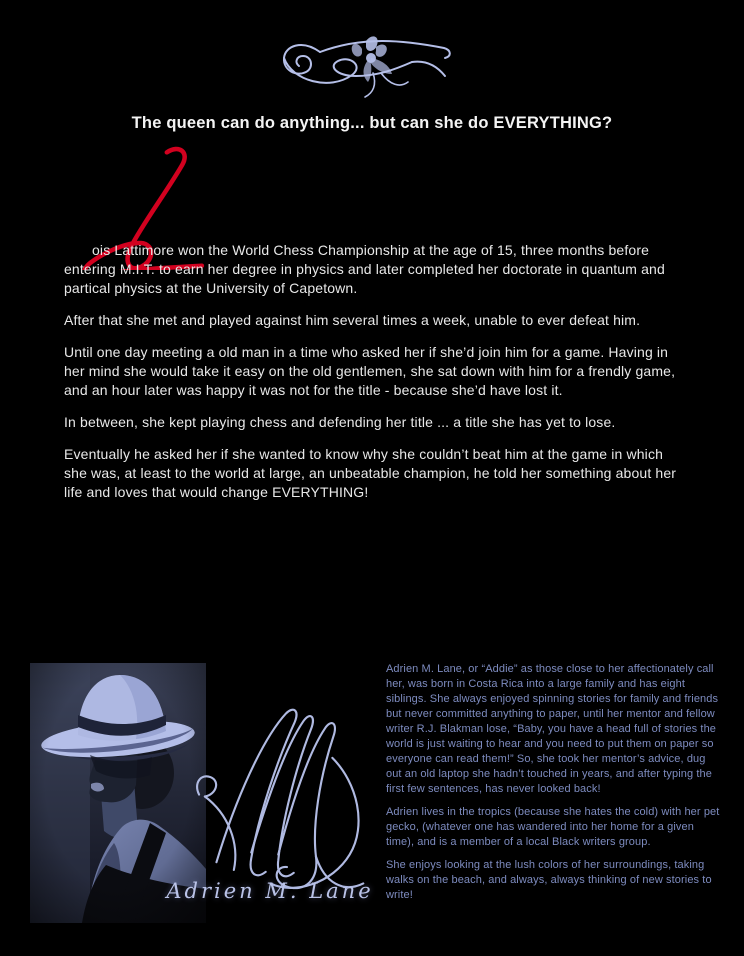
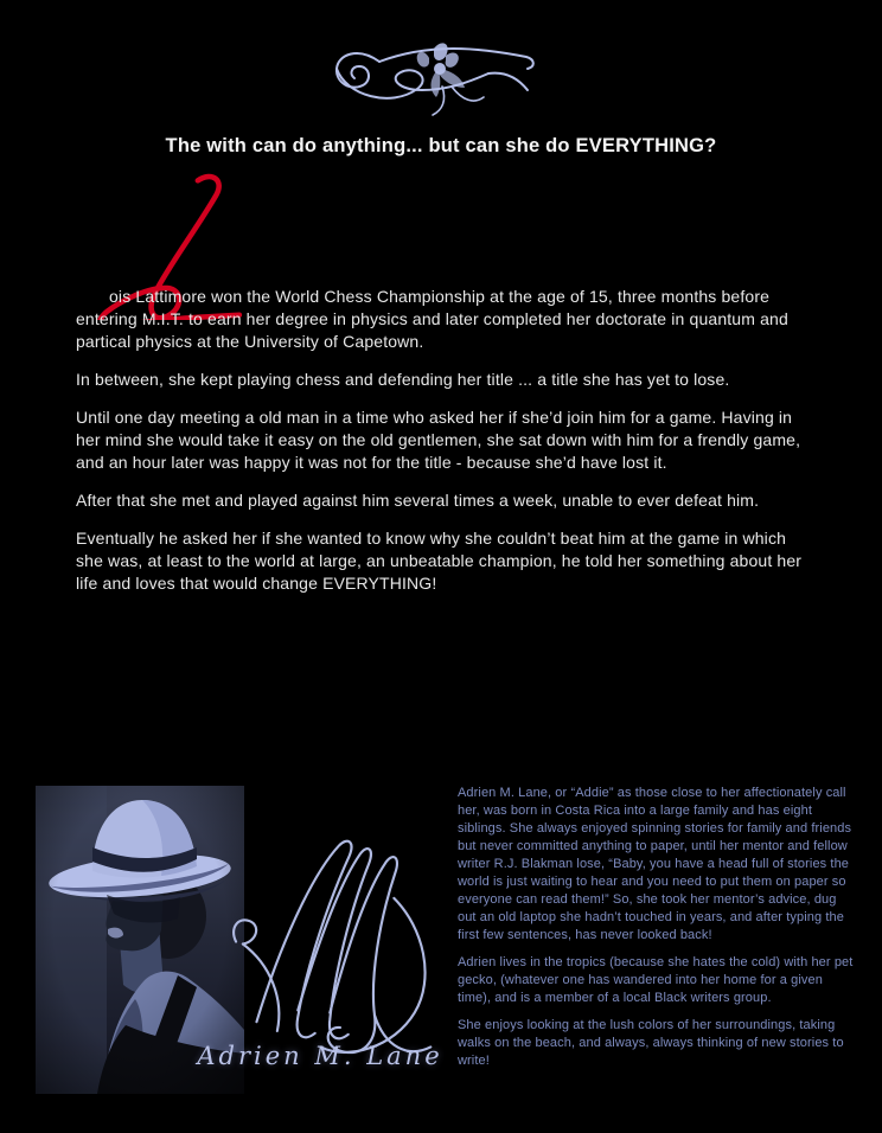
- The queen can do anything... but can she do EVERYTHING?
+ The with can do anything... but can she do EVERYTHING?
  ois Lattimore won the World Chess Championship at the age of 15, three months before entering M.I.T. to earn her degree in physics and later completed her doctorate in quantum and partical physics at the University of Capetown.
- After that she met and played against him several times a week, unable to ever defeat him.
+ In between, she kept playing chess and defending her title ... a title she has yet to lose.
  Until one day meeting a old man in a time who asked her if she’d join him for a game. Having in her mind she would take it easy on the old gentlemen, she sat down with him for a frendly game, and an hour later was happy it was not for the title - because she’d have lost it.
- In between, she kept playing chess and defending her title ... a title she has yet to lose.
+ After that she met and played against him several times a week, unable to ever defeat him.
  Eventually he asked her if she wanted to know why she couldn’t beat him at the game in which she was, at least to the world at large, an unbeatable champion, he told her something about her life and loves that would change EVERYTHING!
  Adrien M. Lane
  Adrien M. Lane, or “Addie” as those close to her affectionately call her, was born in Costa Rica into a large family and has eight siblings. She always enjoyed spinning stories for family and friends but never committed anything to paper, until her mentor and fellow writer R.J. Blakman lose, “Baby, you have a head full of stories the world is just waiting to hear and you need to put them on paper so everyone can read them!” So, she took her mentor’s advice, dug out an old laptop she hadn’t touched in years, and after typing the first few sentences, has never looked back!
  Adrien lives in the tropics (because she hates the cold) with her pet gecko, (whatever one has wandered into her home for a given time), and is a member of a local Black writers group.
  She enjoys looking at the lush colors of her surroundings, taking walks on the beach, and always, always thinking of new stories to write!
